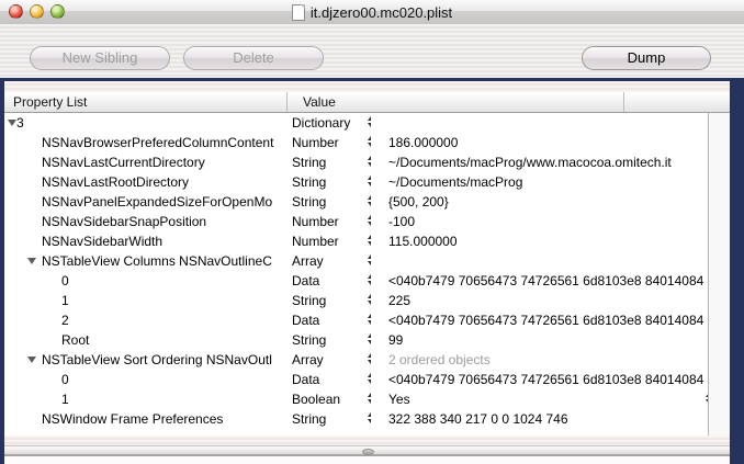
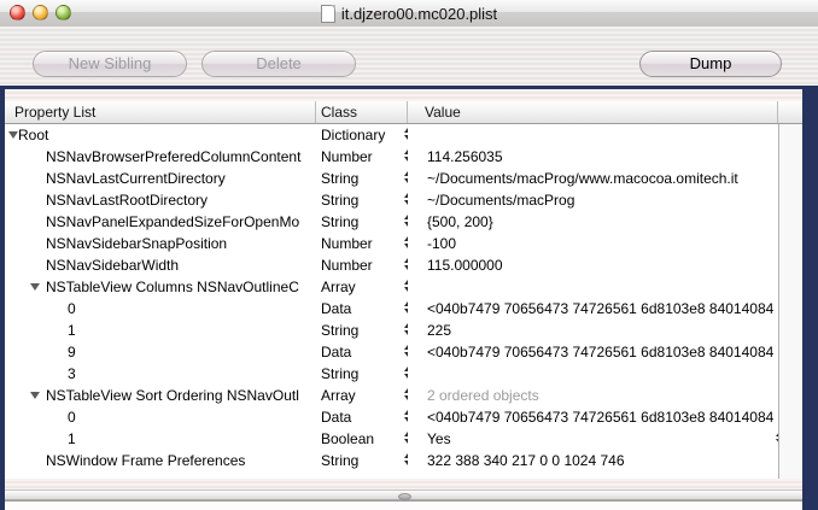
  it.djzero00.mc020.plist
  New Sibling
  Delete
  Dump
  Property List
+ Class
  Value
- 3
+ Root
  Dictionary
  NSNavBrowserPreferedColumnContent
  Number
- 186.000000
+ 114.256035
  NSNavLastCurrentDirectory
  String
  ~/Documents/macProg/www.macocoa.omitech.it
  NSNavLastRootDirectory
  String
  ~/Documents/macProg
  NSNavPanelExpandedSizeForOpenMo
  String
  {500, 200}
  NSNavSidebarSnapPosition
  Number
  -100
  NSNavSidebarWidth
  Number
  115.000000
  NSTableView Columns NSNavOutlineC
  Array
  0
  Data
  <040b7479 70656473 74726561 6d8103e8 84014084
  1
  String
  225
- 2
+ 9
  Data
  <040b7479 70656473 74726561 6d8103e8 84014084
- Root
+ 3
  String
- 99
  NSTableView Sort Ordering NSNavOutl
  Array
  2 ordered objects
  0
  Data
  <040b7479 70656473 74726561 6d8103e8 84014084
  1
  Boolean
  Yes
  NSWindow Frame Preferences
  String
  322 388 340 217 0 0 1024 746
